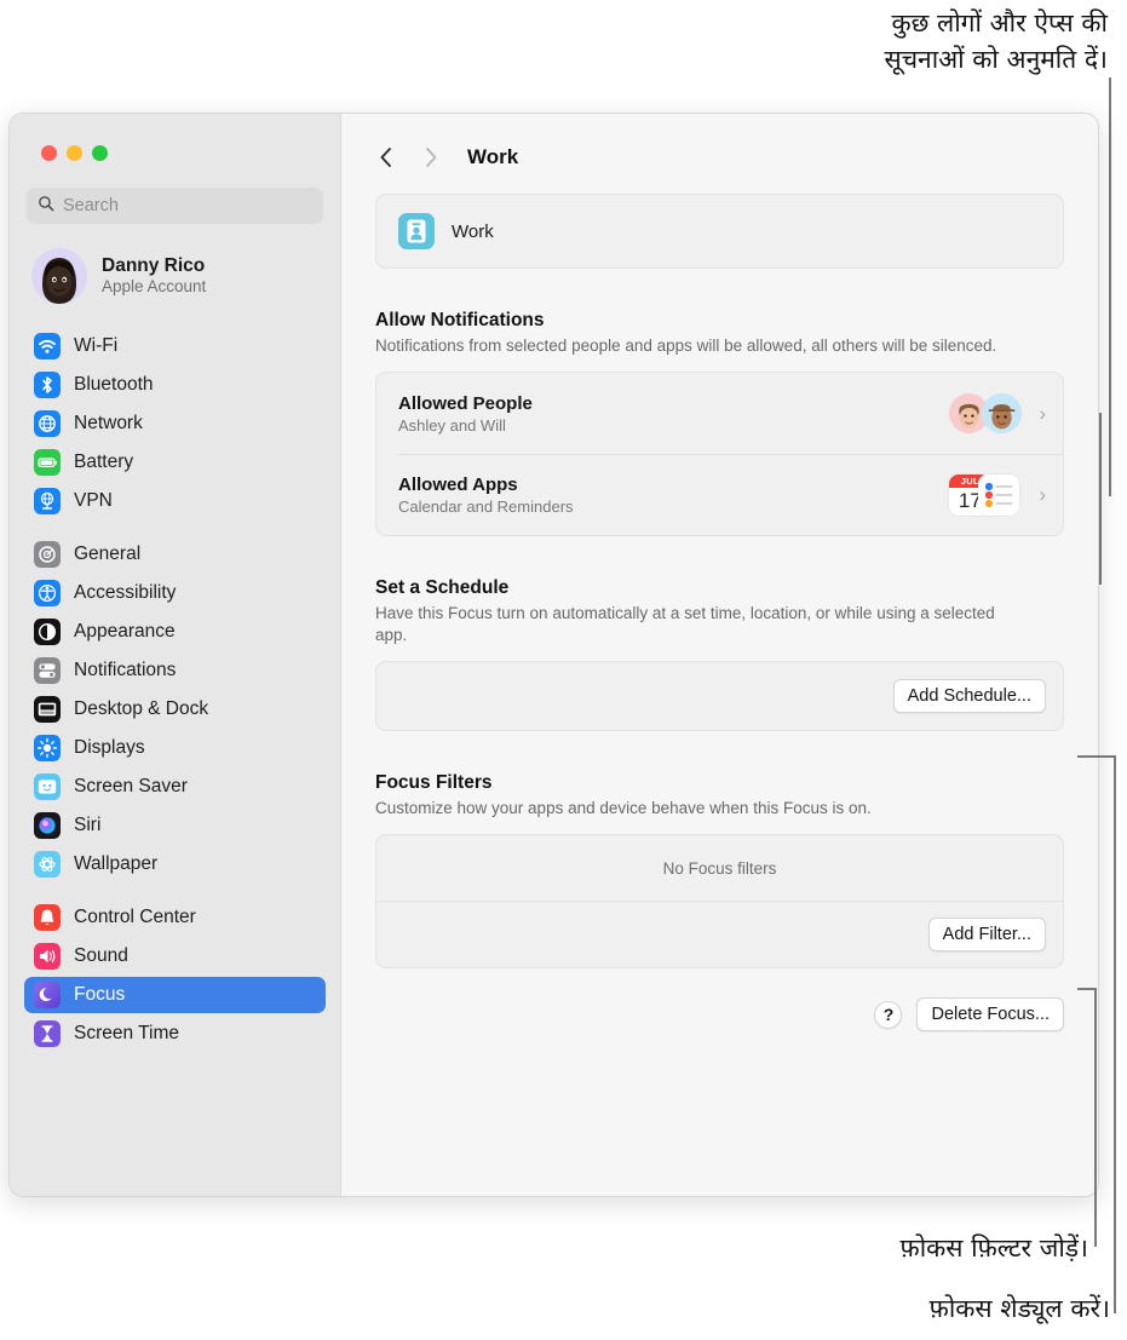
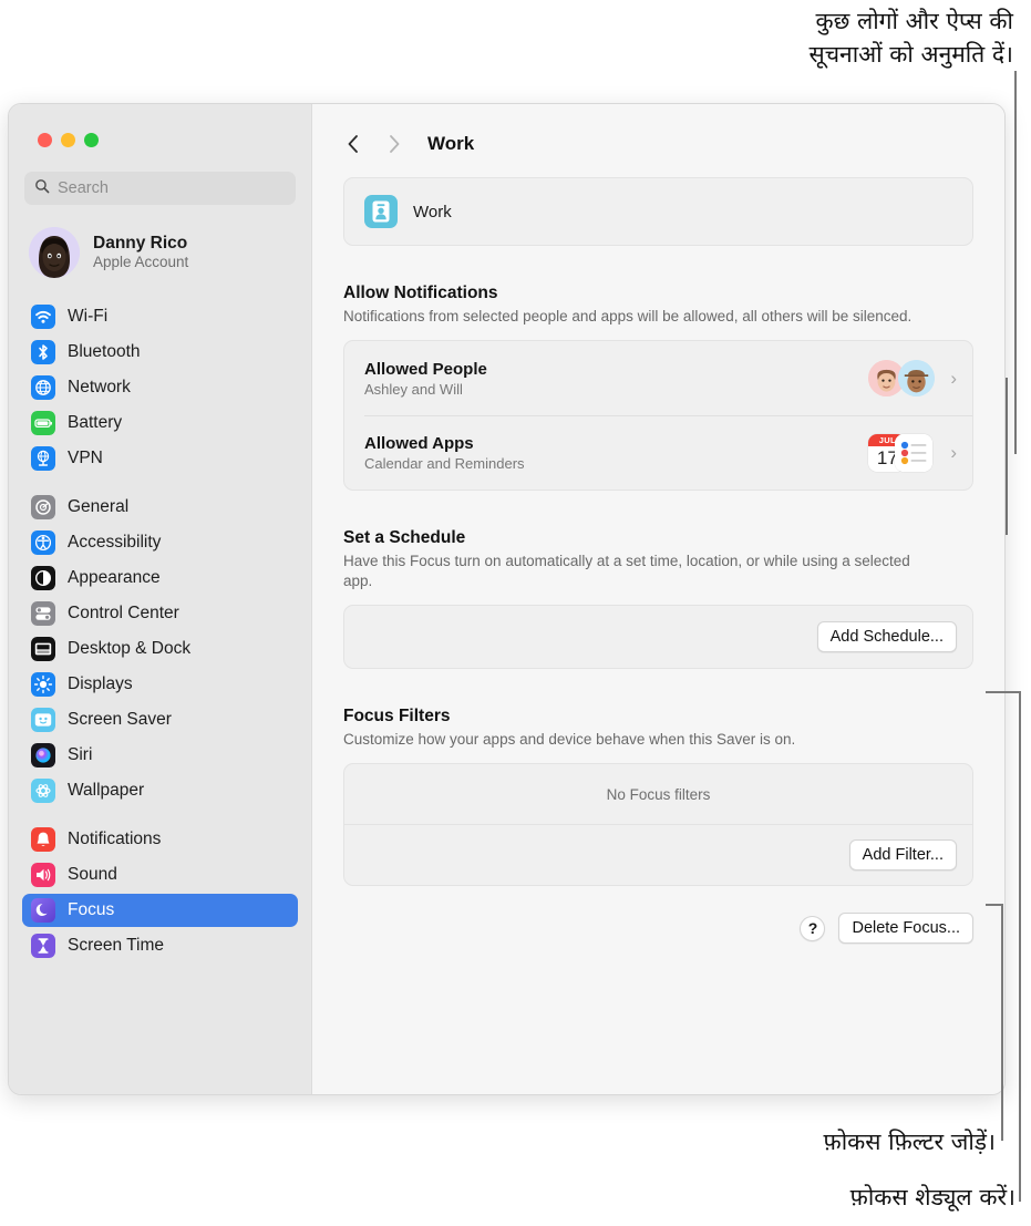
  कुछ लोगों और ऐप्स की
  सूचनाओं को अनुमति दें।
  Search
  Danny Rico
  Apple Account
  Wi-Fi
  Bluetooth
  Network
  Battery
  VPN
  General
  Accessibility
  Appearance
- Notifications
+ Control Center
  Desktop & Dock
  Displays
  Screen Saver
  Siri
  Wallpaper
- Control Center
+ Notifications
  Sound
  Focus
  Screen Time
  Work
  Work
  Allow Notifications
  Notifications from selected people and apps will be allowed, all others will be silenced.
  Allowed People
  Ashley and Will
  ›
  Allowed Apps
  Calendar and Reminders
  JUL
  17
  ›
  Set a Schedule
  Have this Focus turn on automatically at a set time, location, or while using a selected app.
  Add Schedule...
  Focus Filters
- Customize how your apps and device behave when this Focus is on.
+ Customize how your apps and device behave when this Saver is on.
  No Focus filters
  Add Filter...
  ?
  Delete Focus...
  फ़ोकस फ़िल्टर जोड़ें।
  फ़ोकस शेड्यूल करें।
